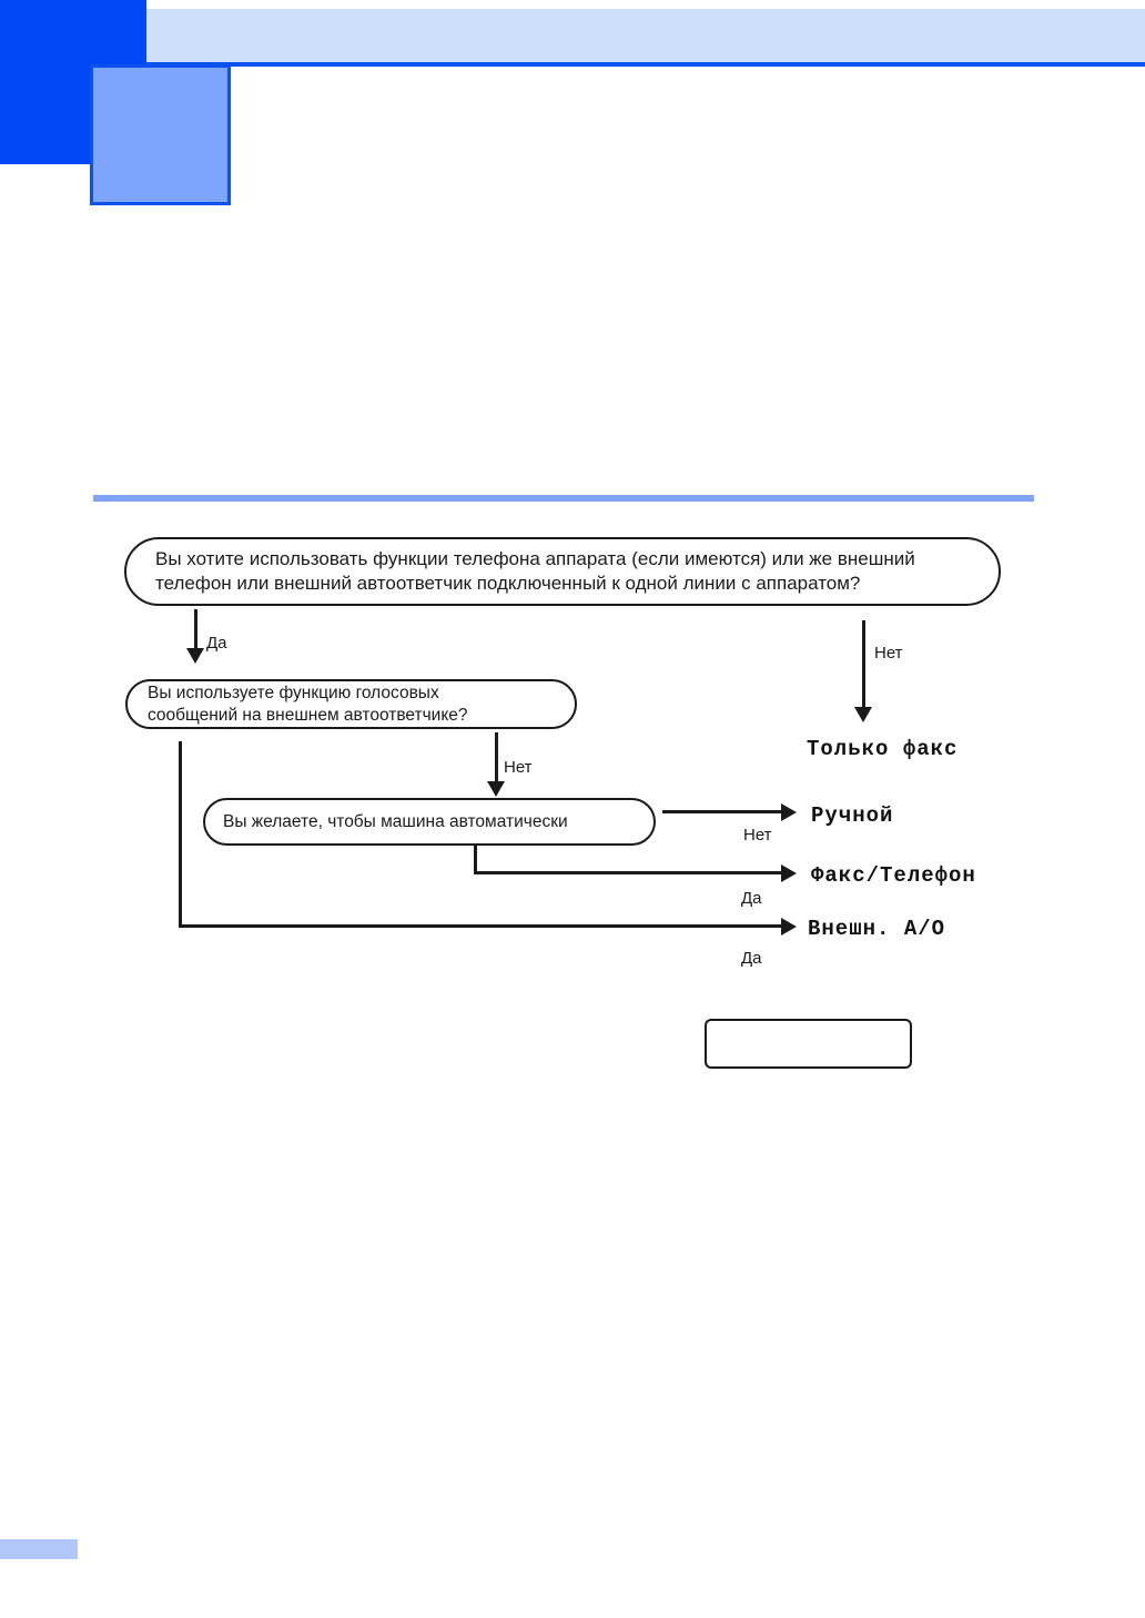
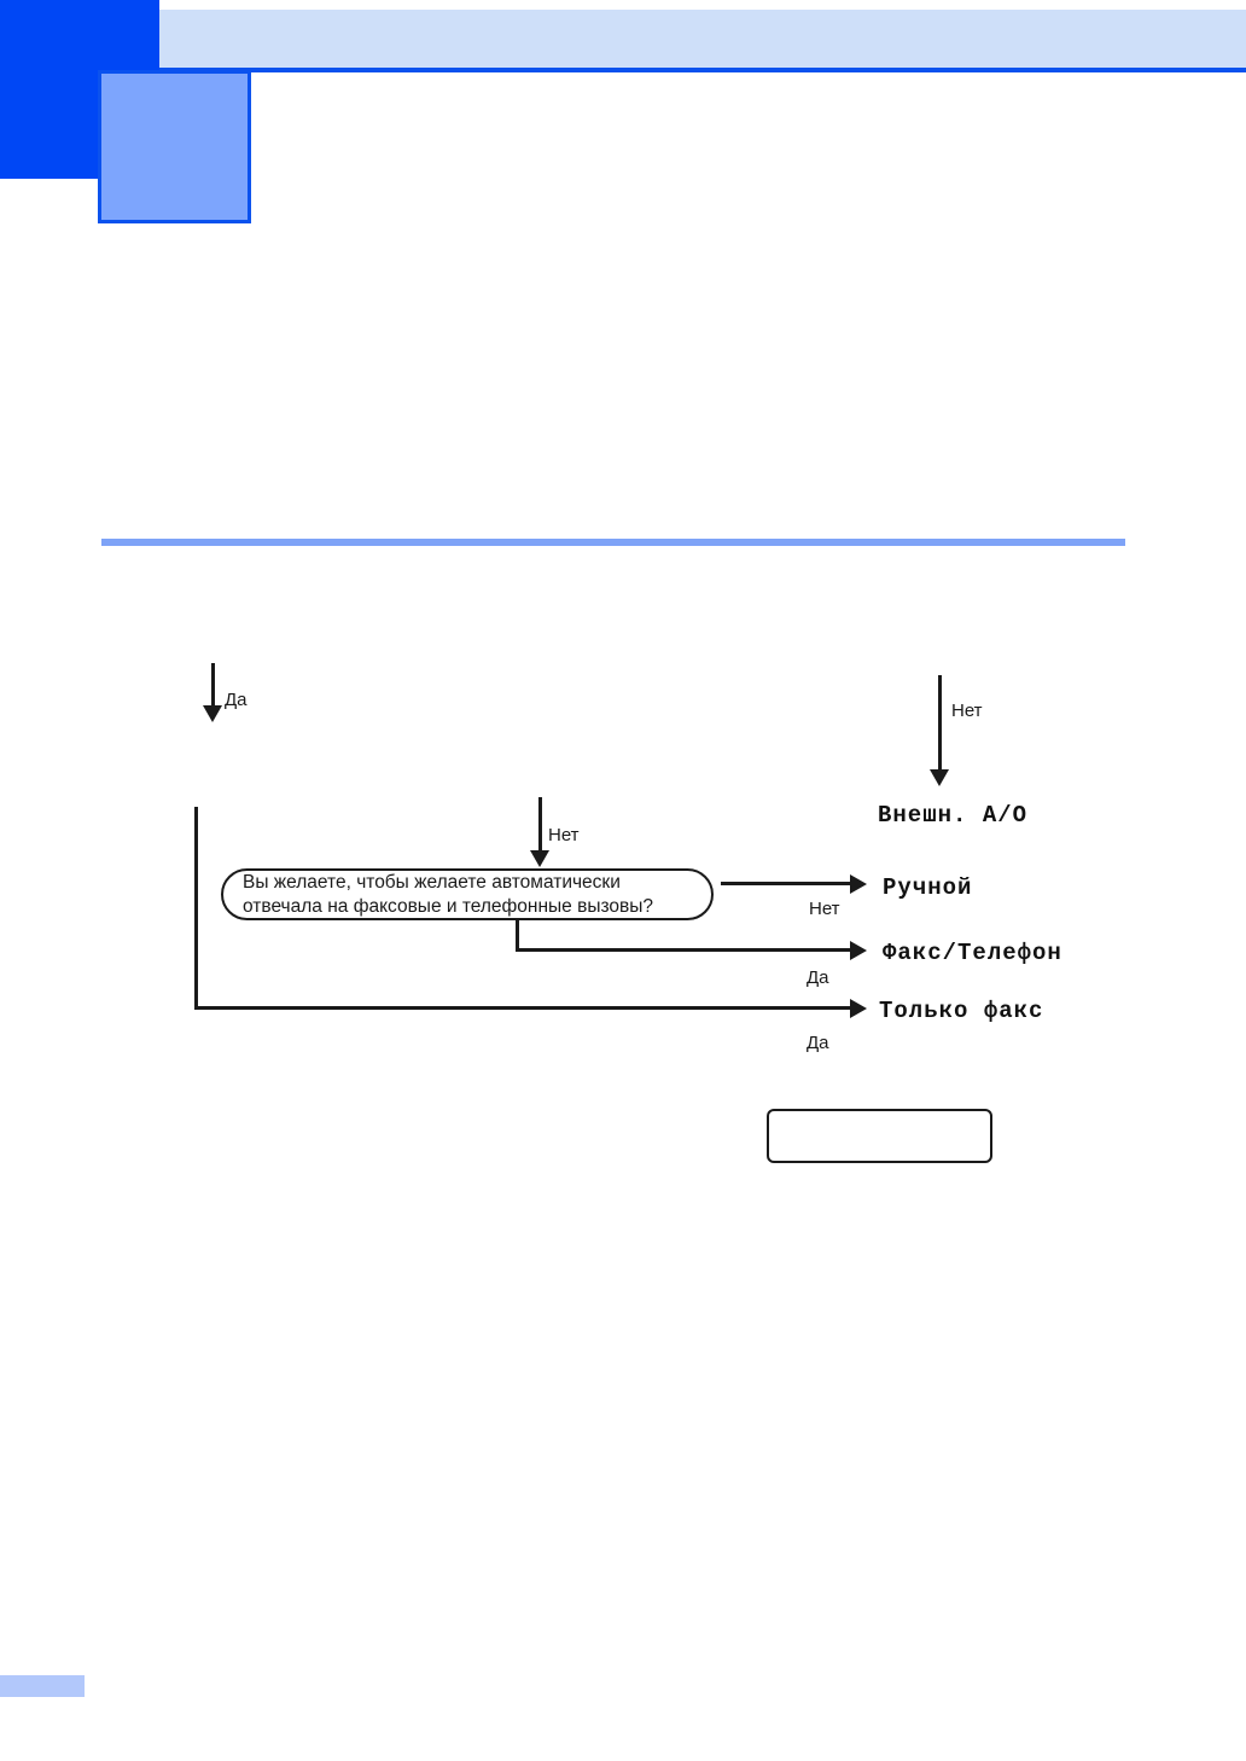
- Вы хотите использовать функции телефона аппарата (если имеются) или же внешний
- телефон или внешний автоответчик подключенный к одной линии с аппаратом?
  Да
  Нет
- Вы используете функцию голосовых
- сообщений на внешнем автоответчике?
  Нет
  Да
- Вы желаете, чтобы машина автоматически
+ Вы желаете, чтобы желаете автоматически
+ отвечала на факсовые и телефонные вызовы?
  Нет
  Да
- Только факс
+ Внешн. А/О
  Ручной
  Факс/Телефон
- Внешн. А/О
+ Только факс
